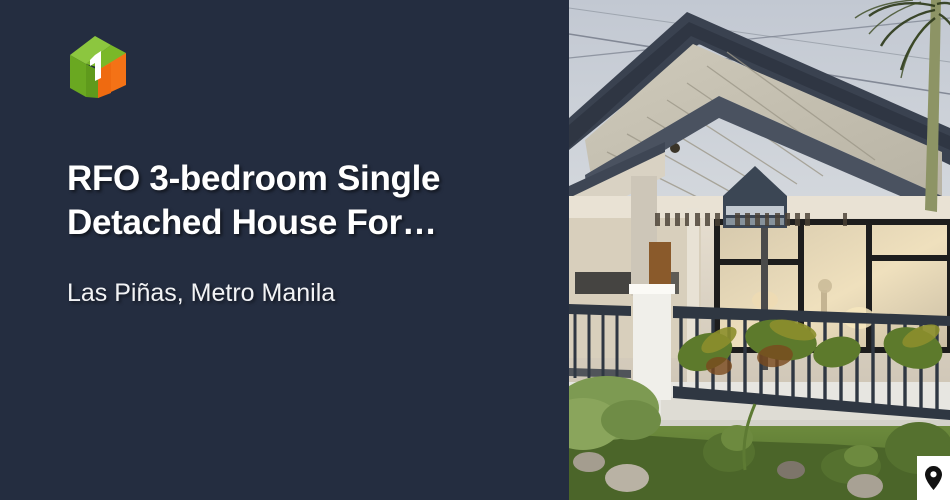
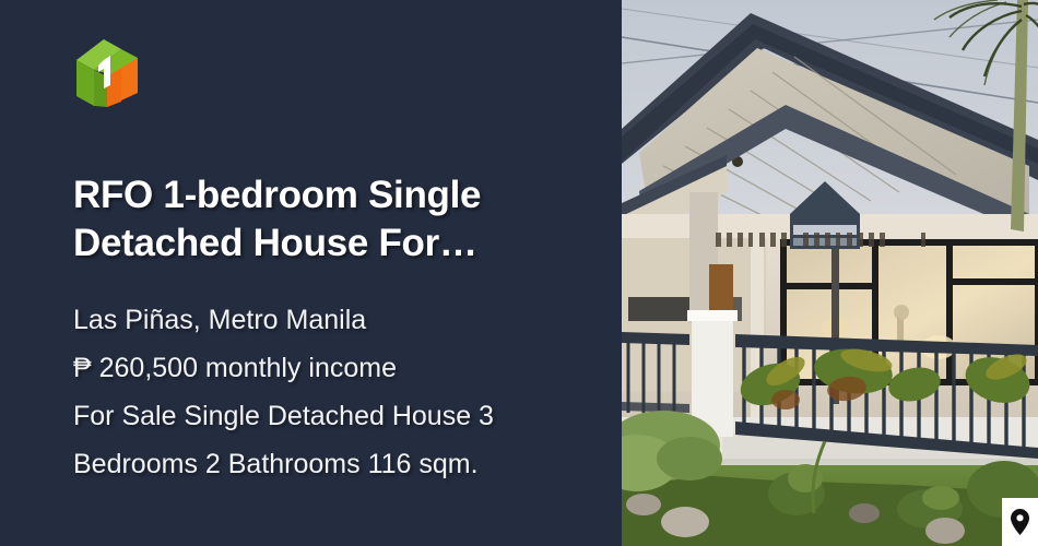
- RFO 3-bedroom Single Detached House For…
+ RFO 1-bedroom Single Detached House For…
  Las Piñas, Metro Manila
+ ₱ 260,500 monthly income
+ For Sale Single Detached House 3 Bedrooms 2 Bathrooms 116 sqm.
